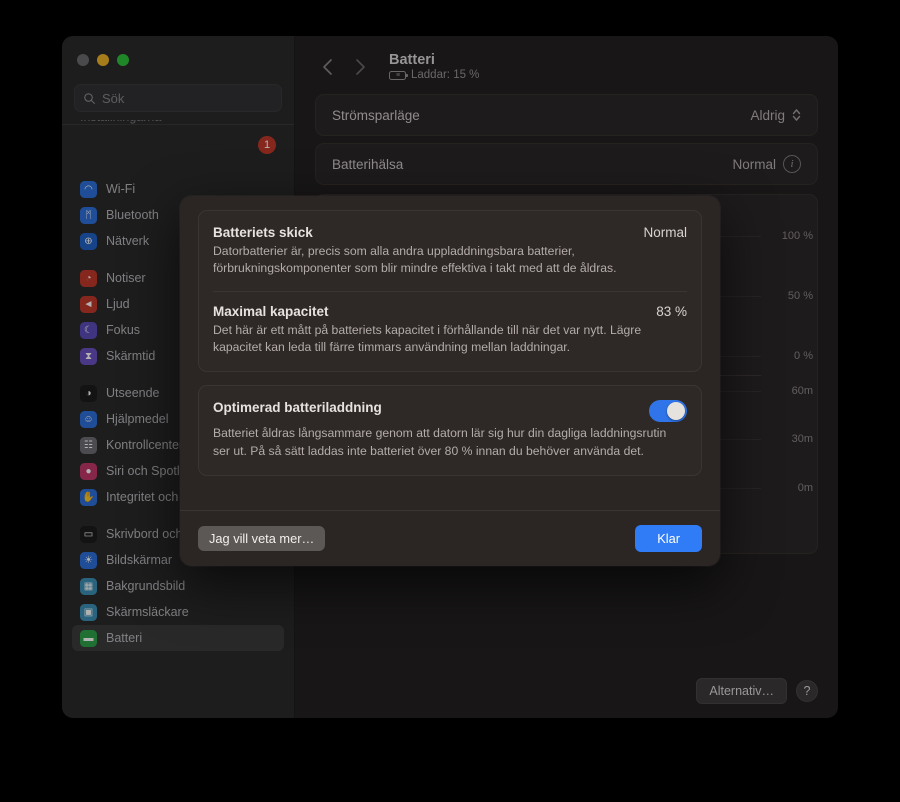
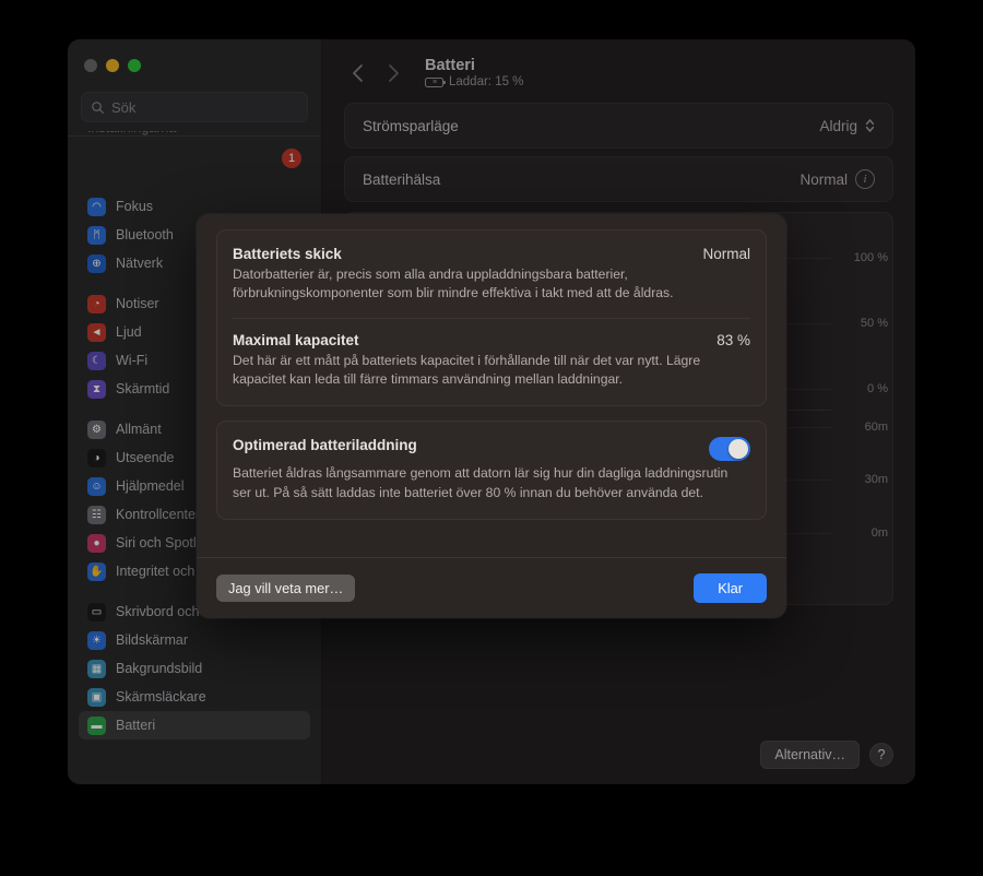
  Sök
  1
  ◠
- Wi-Fi
+ Fokus
  ᛗ
  Bluetooth
  ⊕
  Nätverk
  ◔
  Notiser
  ◄
  Ljud
  ☾
- Fokus
+ Wi-Fi
  ⧗
  Skärmtid
+ ⚙
+ Allmänt
  ◑
  Utseende
  ☺
  Hjälpmedel
  ☷
  Kontrollcente
  ●
  Siri och Spotl
  ✋
  ▭
  Skrivbord och
  ☀
  Bildskärmar
  ▦
  Bakgrundsbild
  ▣
  Skärmsläckare
  ▬
  Batteri
  Batteri
  Laddar: 15 %
  Strömsparläge
  Aldrig
  Batterihälsa
  Normal
  i
  100 %
  50 %
  0 %
  60m
  30m
  0m
  Alternativ…
  ?
  Batteriets skick
  Normal
  Datorbatterier är, precis som alla andra uppladdningsbara batterier, förbrukningskomponenter som blir mindre effektiva i takt med att de åldras.
  Maximal kapacitet
  83 %
  Det här är ett mått på batteriets kapacitet i förhållande till när det var nytt. Lägre kapacitet kan leda till färre timmars användning mellan laddningar.
  Optimerad batteriladdning
  Batteriet åldras långsammare genom att datorn lär sig hur din dagliga laddningsrutin ser ut. På så sätt laddas inte batteriet över 80 % innan du behöver använda det.
  Jag vill veta mer…
  Klar
